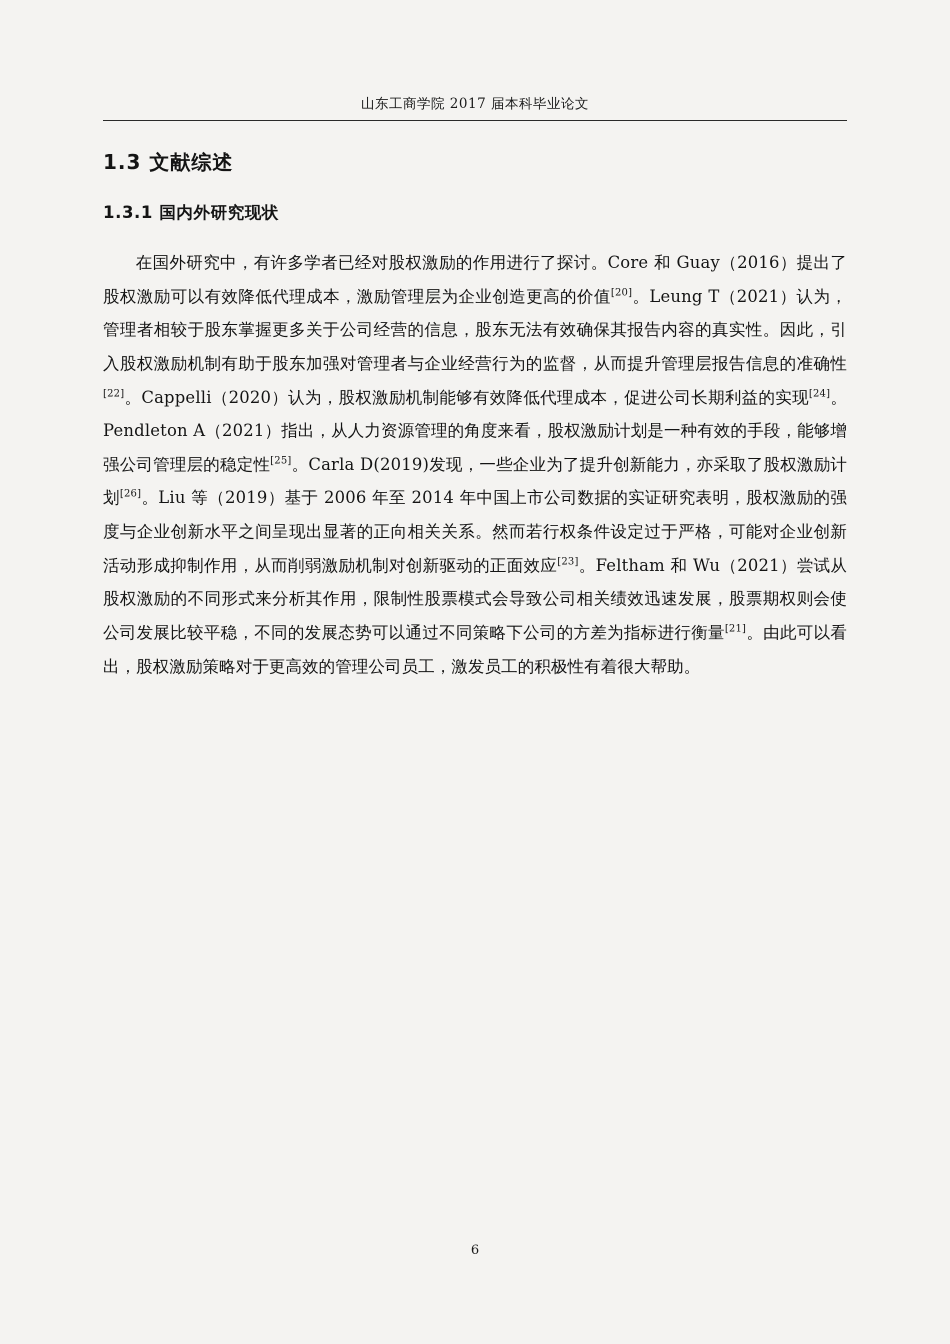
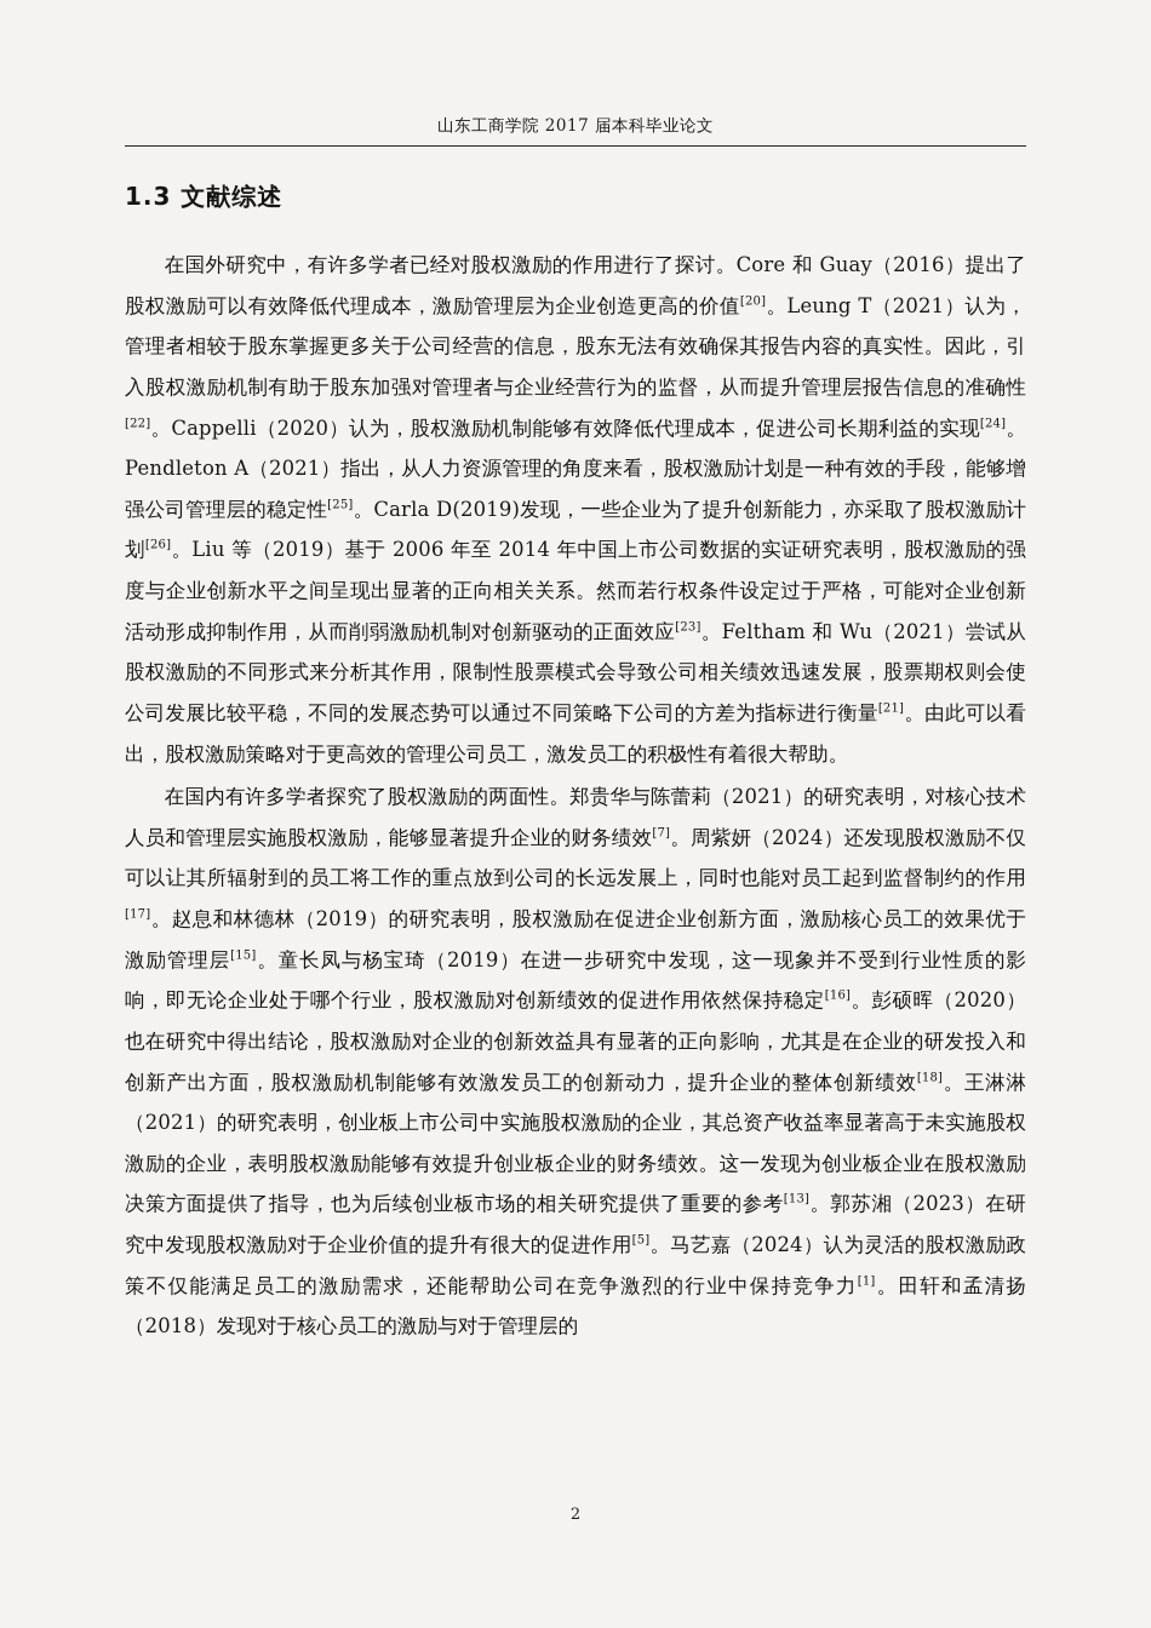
  山东工商学院 2017 届本科毕业论文
  1.3 文献综述
- 1.3.1 国内外研究现状
  在国外研究中，有许多学者已经对股权激励的作用进行了探讨。Core 和 Guay（2016）提出了股权激励可以有效降低代理成本，激励管理层为企业创造更高的价值[20]。Leung T（2021）认为，管理者相较于股东掌握更多关于公司经营的信息，股东无法有效确保其报告内容的真实性。因此，引入股权激励机制有助于股东加强对管理者与企业经营行为的监督，从而提升管理层报告信息的准确性[22]。Cappelli（2020）认为，股权激励机制能够有效降低代理成本，促进公司长期利益的实现[24]。Pendleton A（2021）指出，从人力资源管理的角度来看，股权激励计划是一种有效的手段，能够增强公司管理层的稳定性[25]。Carla D(2019)发现，一些企业为了提升创新能力，亦采取了股权激励计划[26]。Liu 等（2019）基于 2006 年至 2014 年中国上市公司数据的实证研究表明，股权激励的强度与企业创新水平之间呈现出显著的正向相关关系。然而若行权条件设定过于严格，可能对企业创新活动形成抑制作用，从而削弱激励机制对创新驱动的正面效应[23]。Feltham 和 Wu（2021）尝试从股权激励的不同形式来分析其作用，限制性股票模式会导致公司相关绩效迅速发展，股票期权则会使公司发展比较平稳，不同的发展态势可以通过不同策略下公司的方差为指标进行衡量[21]。由此可以看出，股权激励策略对于更高效的管理公司员工，激发员工的积极性有着很大帮助。
+ 在国内有许多学者探究了股权激励的两面性。郑贵华与陈蕾莉（2021）的研究表明，对核心技术人员和管理层实施股权激励，能够显著提升企业的财务绩效[7]。周紫妍（2024）还发现股权激励不仅可以让其所辐射到的员工将工作的重点放到公司的长远发展上，同时也能对员工起到监督制约的作用[17]。赵息和林德林（2019）的研究表明，股权激励在促进企业创新方面，激励核心员工的效果优于激励管理层[15]。童长凤与杨宝琦（2019）在进一步研究中发现，这一现象并不受到行业性质的影响，即无论企业处于哪个行业，股权激励对创新绩效的促进作用依然保持稳定[16]。彭硕晖（2020）也在研究中得出结论，股权激励对企业的创新效益具有显著的正向影响，尤其是在企业的研发投入和创新产出方面，股权激励机制能够有效激发员工的创新动力，提升企业的整体创新绩效[18]。王淋淋（2021）的研究表明，创业板上市公司中实施股权激励的企业，其总资产收益率显著高于未实施股权激励的企业，表明股权激励能够有效提升创业板企业的财务绩效。这一发现为创业板企业在股权激励决策方面提供了指导，也为后续创业板市场的相关研究提供了重要的参考[13]。郭苏湘（2023）在研究中发现股权激励对于企业价值的提升有很大的促进作用[5]。马艺嘉（2024）认为灵活的股权激励政策不仅能满足员工的激励需求，还能帮助公司在竞争激烈的行业中保持竞争力[1]。田轩和孟清扬（2018）发现对于核心员工的激励与对于管理层的
- 6
+ 2
